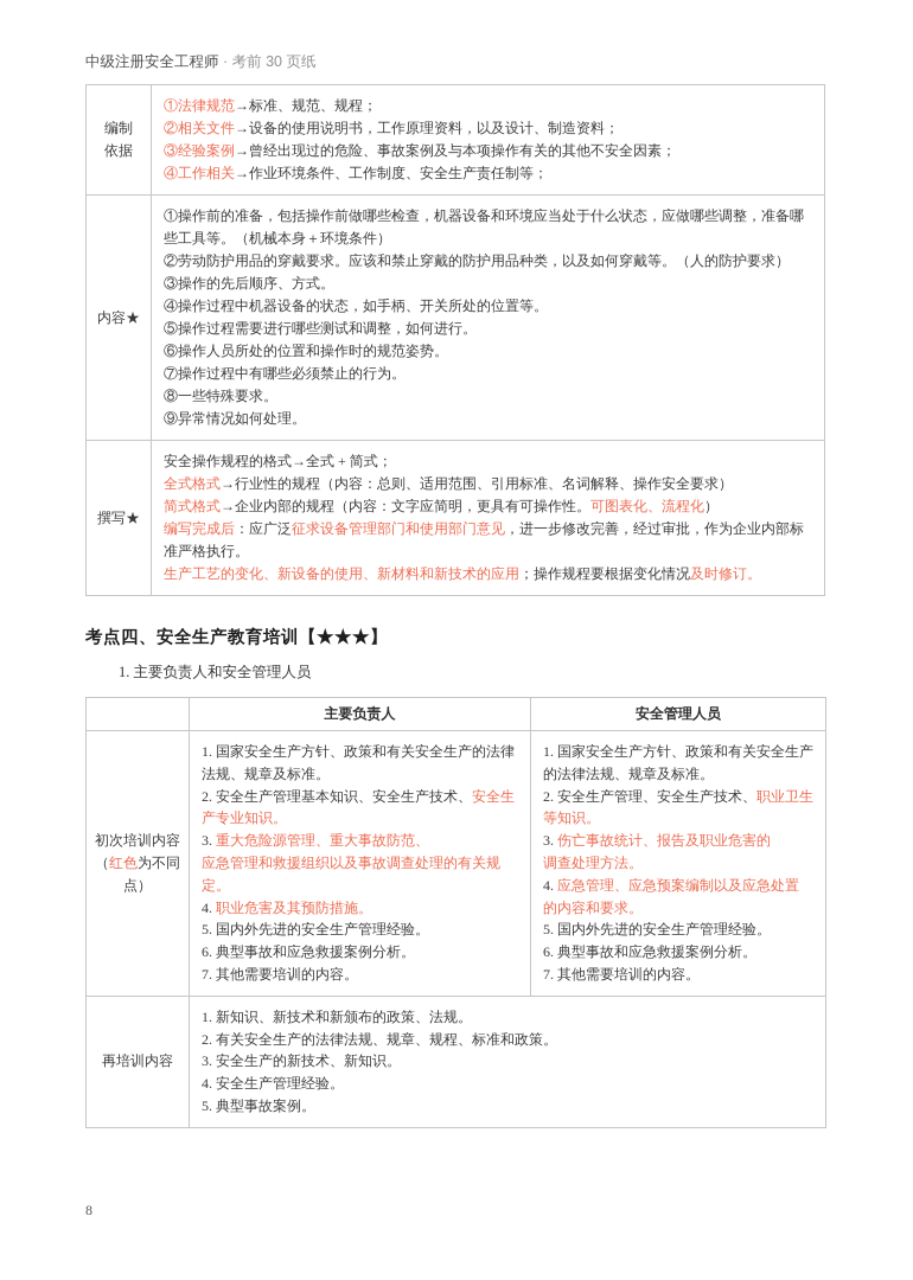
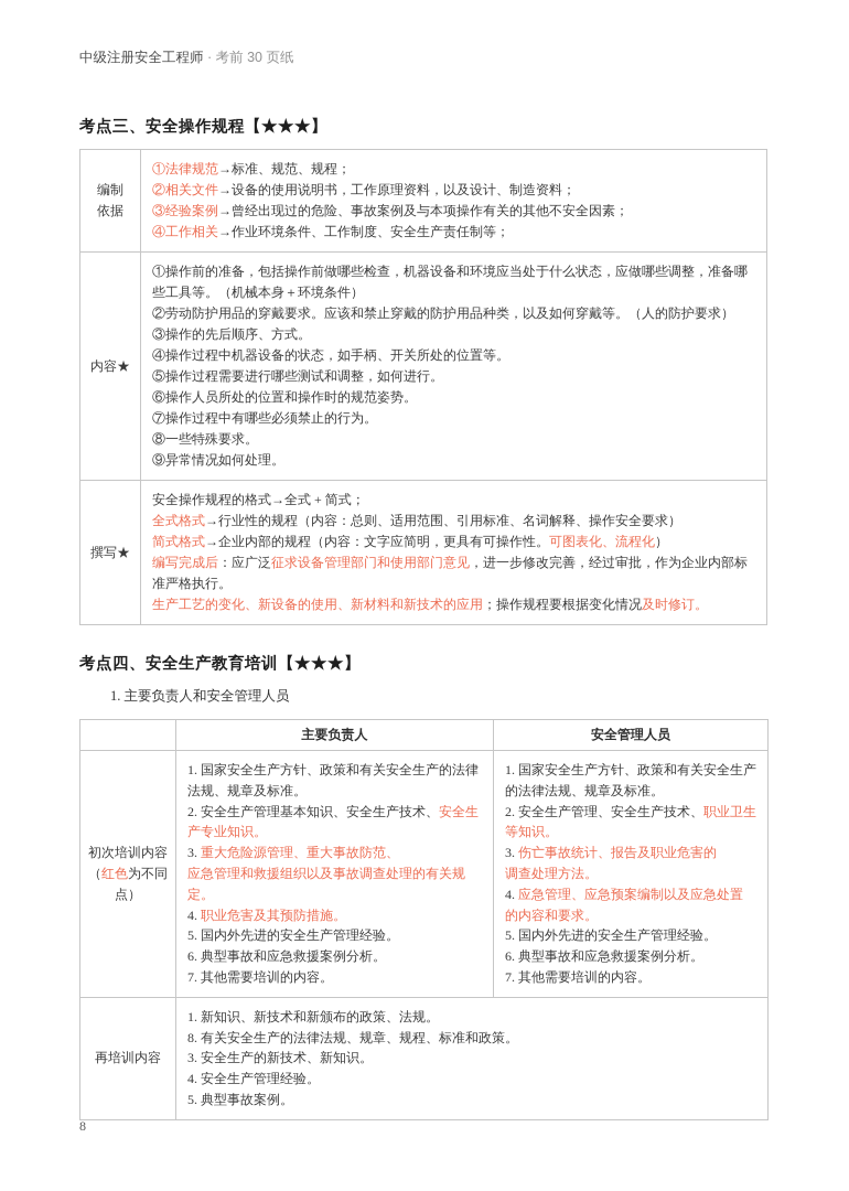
  中级注册安全工程师 · 考前 30 页纸
+ 考点三、安全操作规程【★★★】
  编制依据	①法律规范→标准、规范、规程；②相关文件→设备的使用说明书，工作原理资料，以及设计、制造资料；③经验案例→曾经出现过的危险、事故案例及与本项操作有关的其他不安全因素；④工作相关→作业环境条件、工作制度、安全生产责任制等；
  内容★	①操作前的准备，包括操作前做哪些检查，机器设备和环境应当处于什么状态，应做哪些调整，准备哪些工具等。（机械本身＋环境条件）②劳动防护用品的穿戴要求。应该和禁止穿戴的防护用品种类，以及如何穿戴等。（人的防护要求）③操作的先后顺序、方式。④操作过程中机器设备的状态，如手柄、开关所处的位置等。⑤操作过程需要进行哪些测试和调整，如何进行。⑥操作人员所处的位置和操作时的规范姿势。⑦操作过程中有哪些必须禁止的行为。⑧一些特殊要求。⑨异常情况如何处理。
  撰写★	安全操作规程的格式→全式 + 简式；全式格式→行业性的规程（内容：总则、适用范围、引用标准、名词解释、操作安全要求）简式格式→企业内部的规程（内容：文字应简明，更具有可操作性。可图表化、流程化）编写完成后：应广泛征求设备管理部门和使用部门意见，进一步修改完善，经过审批，作为企业内部标准严格执行。生产工艺的变化、新设备的使用、新材料和新技术的应用；操作规程要根据变化情况及时修订。
  考点四、安全生产教育培训【★★★】
  1. 主要负责人和安全管理人员
  	主要负责人	安全管理人员
  初次培训内容（红色为不同点）	1. 国家安全生产方针、政策和有关安全生产的法律法规、规章及标准。2. 安全生产管理基本知识、安全生产技术、安全生产专业知识。3. 重大危险源管理、重大事故防范、应急管理和救援组织以及事故调查处理的有关规定。4. 职业危害及其预防措施。5. 国内外先进的安全生产管理经验。6. 典型事故和应急救援案例分析。7. 其他需要培训的内容。	1. 国家安全生产方针、政策和有关安全生产的法律法规、规章及标准。2. 安全生产管理、安全生产技术、职业卫生等知识。3. 伤亡事故统计、报告及职业危害的调查处理方法。4. 应急管理、应急预案编制以及应急处置的内容和要求。5. 国内外先进的安全生产管理经验。6. 典型事故和应急救援案例分析。7. 其他需要培训的内容。
- 再培训内容	1. 新知识、新技术和新颁布的政策、法规。2. 有关安全生产的法律法规、规章、规程、标准和政策。3. 安全生产的新技术、新知识。4. 安全生产管理经验。5. 典型事故案例。
+ 再培训内容	1. 新知识、新技术和新颁布的政策、法规。8. 有关安全生产的法律法规、规章、规程、标准和政策。3. 安全生产的新技术、新知识。4. 安全生产管理经验。5. 典型事故案例。
  8
